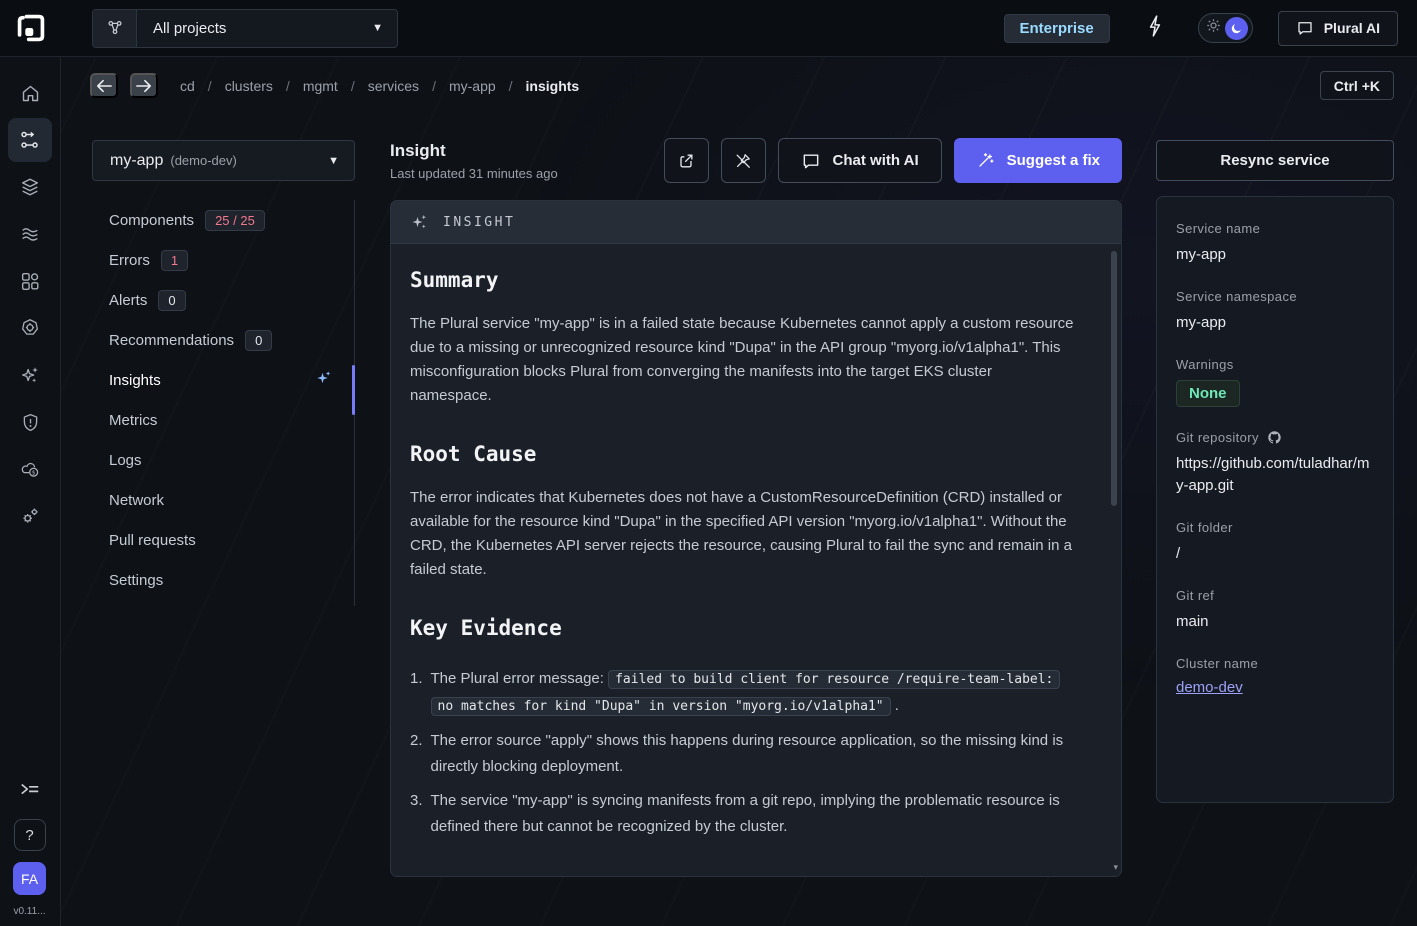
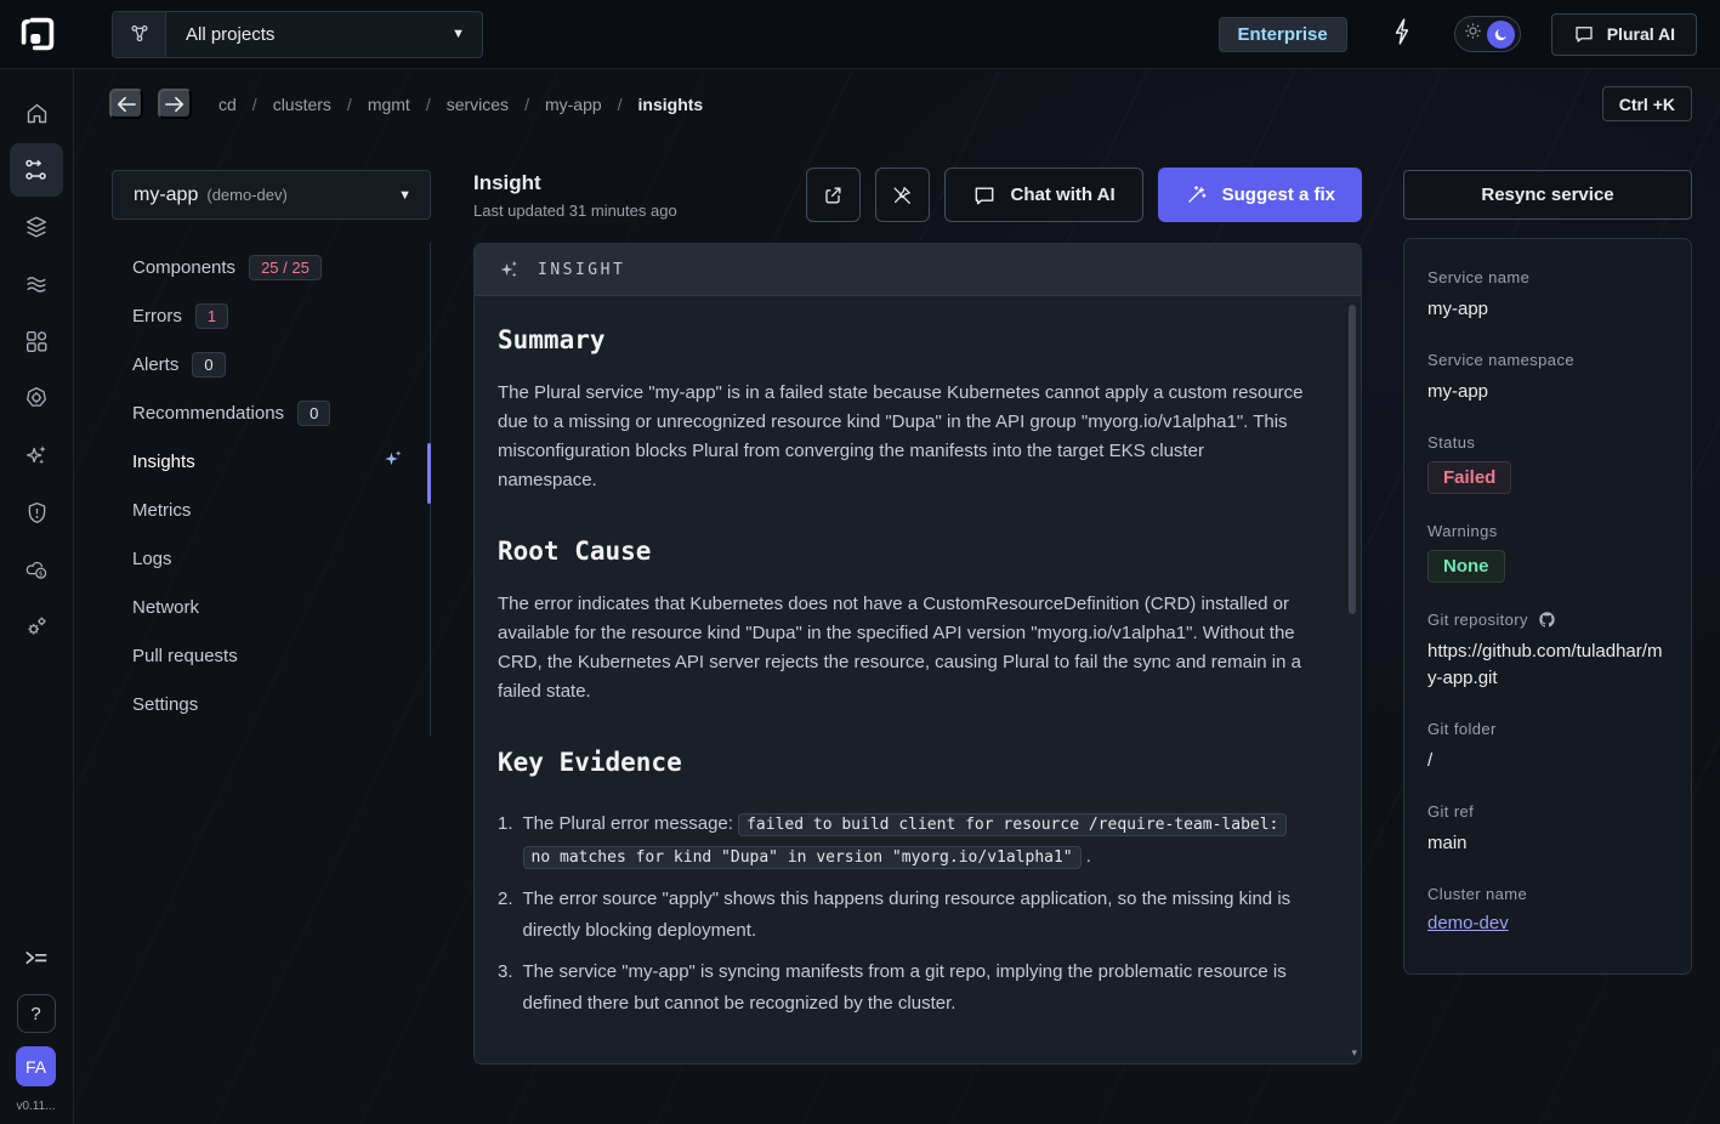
  All projects
  ▼
  Enterprise
  Plural AI
  ?
  FA
  v0.11...
  cd
  /
  clusters
  /
  mgmt
  /
  services
  /
  my-app
  /
  insights
  Ctrl +K
  my-app
  (demo-dev)
  ▼
  Components
  25 / 25
  Errors
  1
  Alerts
  0
  Recommendations
  0
  Insights
  Metrics
  Logs
  Network
  Pull requests
  Settings
  Insight
  Last updated 31 minutes ago
  Chat with AI
  Suggest a fix
  INSIGHT
  Summary
  The Plural service "my-app" is in a failed state because Kubernetes cannot apply a custom resource due to a missing or unrecognized resource kind "Dupa" in the API group "myorg.io/v1alpha1". This misconfiguration blocks Plural from converging the manifests into the target EKS cluster namespace.
  Root Cause
  The error indicates that Kubernetes does not have a CustomResourceDefinition (CRD) installed or available for the resource kind "Dupa" in the specified API version "myorg.io/v1alpha1". Without the CRD, the Kubernetes API server rejects the resource, causing Plural to fail the sync and remain in a failed state.
  Key Evidence
  1.
  The Plural error message: failed to build client for resource /require-team-label: no matches for kind "Dupa" in version "myorg.io/v1alpha1" .
  2.
  The error source "apply" shows this happens during resource application, so the missing kind is directly blocking deployment.
  3.
  The service "my-app" is syncing manifests from a git repo, implying the problematic resource is defined there but cannot be recognized by the cluster.
  ▾
  Resync service
  Service name
  my-app
  Service namespace
  my-app
+ Status
+ Failed
  Warnings
  None
  Git repository
  https://github.com/tuladhar/my-app.git
  Git folder
  /
  Git ref
  main
  Cluster name
  demo-dev
